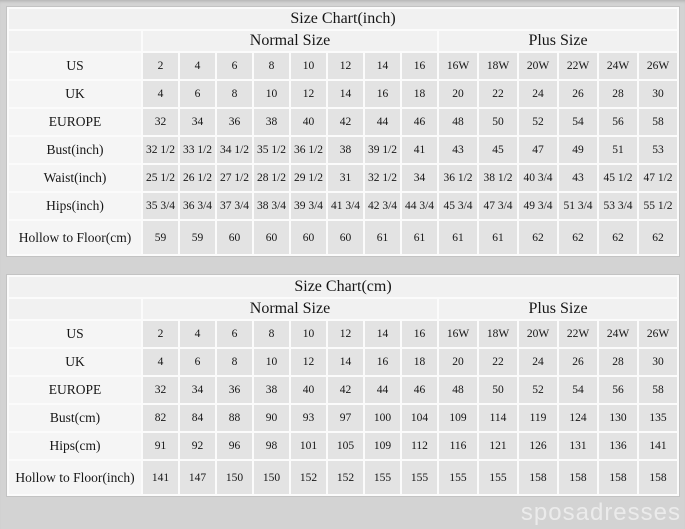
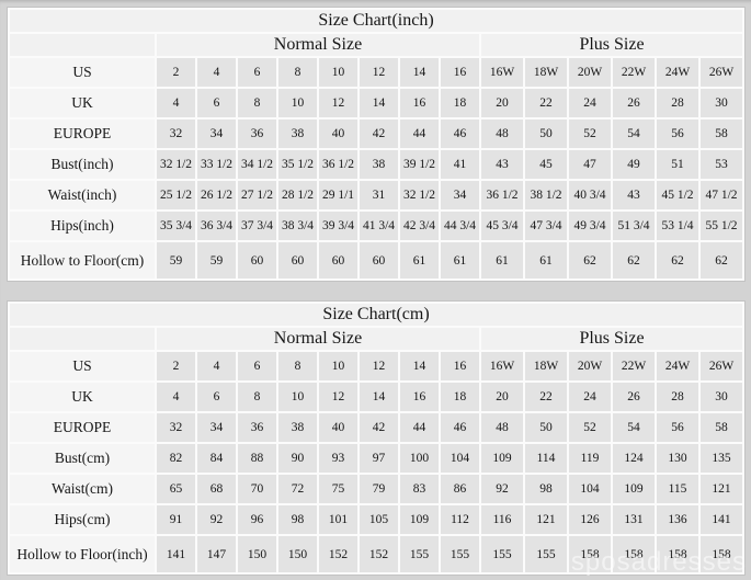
  Size Chart(inch)
  	Normal Size	Plus Size
  US	2	4	6	8	10	12	14	16	16W	18W	20W	22W	24W	26W
  UK	4	6	8	10	12	14	16	18	20	22	24	26	28	30
  EUROPE	32	34	36	38	40	42	44	46	48	50	52	54	56	58
  Bust(inch)	32 1/2	33 1/2	34 1/2	35 1/2	36 1/2	38	39 1/2	41	43	45	47	49	51	53
- Waist(inch)	25 1/2	26 1/2	27 1/2	28 1/2	29 1/2	31	32 1/2	34	36 1/2	38 1/2	40 3/4	43	45 1/2	47 1/2
+ Waist(inch)	25 1/2	26 1/2	27 1/2	28 1/2	29 1/1	31	32 1/2	34	36 1/2	38 1/2	40 3/4	43	45 1/2	47 1/2
- Hips(inch)	35 3/4	36 3/4	37 3/4	38 3/4	39 3/4	41 3/4	42 3/4	44 3/4	45 3/4	47 3/4	49 3/4	51 3/4	53 3/4	55 1/2
+ Hips(inch)	35 3/4	36 3/4	37 3/4	38 3/4	39 3/4	41 3/4	42 3/4	44 3/4	45 3/4	47 3/4	49 3/4	51 3/4	53 1/4	55 1/2
  Hollow to Floor(cm)	59	59	60	60	60	60	61	61	61	61	62	62	62	62
  Size Chart(cm)
  	Normal Size	Plus Size
  US	2	4	6	8	10	12	14	16	16W	18W	20W	22W	24W	26W
  UK	4	6	8	10	12	14	16	18	20	22	24	26	28	30
  EUROPE	32	34	36	38	40	42	44	46	48	50	52	54	56	58
  Bust(cm)	82	84	88	90	93	97	100	104	109	114	119	124	130	135
+ Waist(cm)	65	68	70	72	75	79	83	86	92	98	104	109	115	121
  Hips(cm)	91	92	96	98	101	105	109	112	116	121	126	131	136	141
  Hollow to Floor(inch)	141	147	150	150	152	152	155	155	155	155	158	158	158	158
  sposadresses
